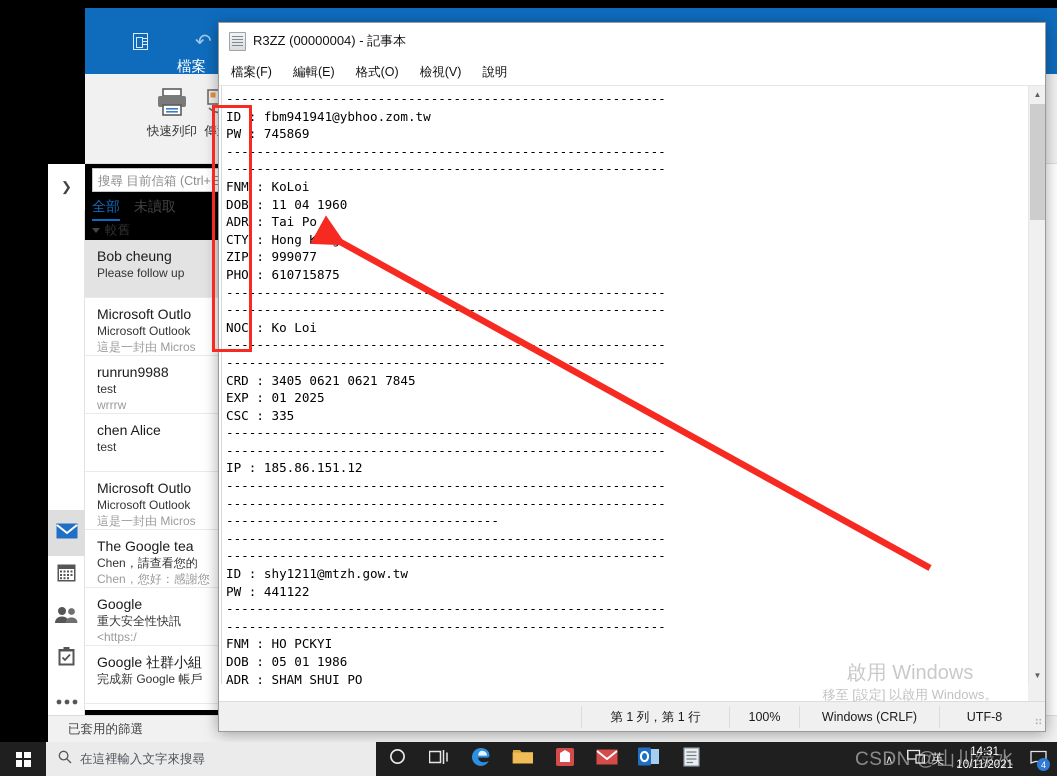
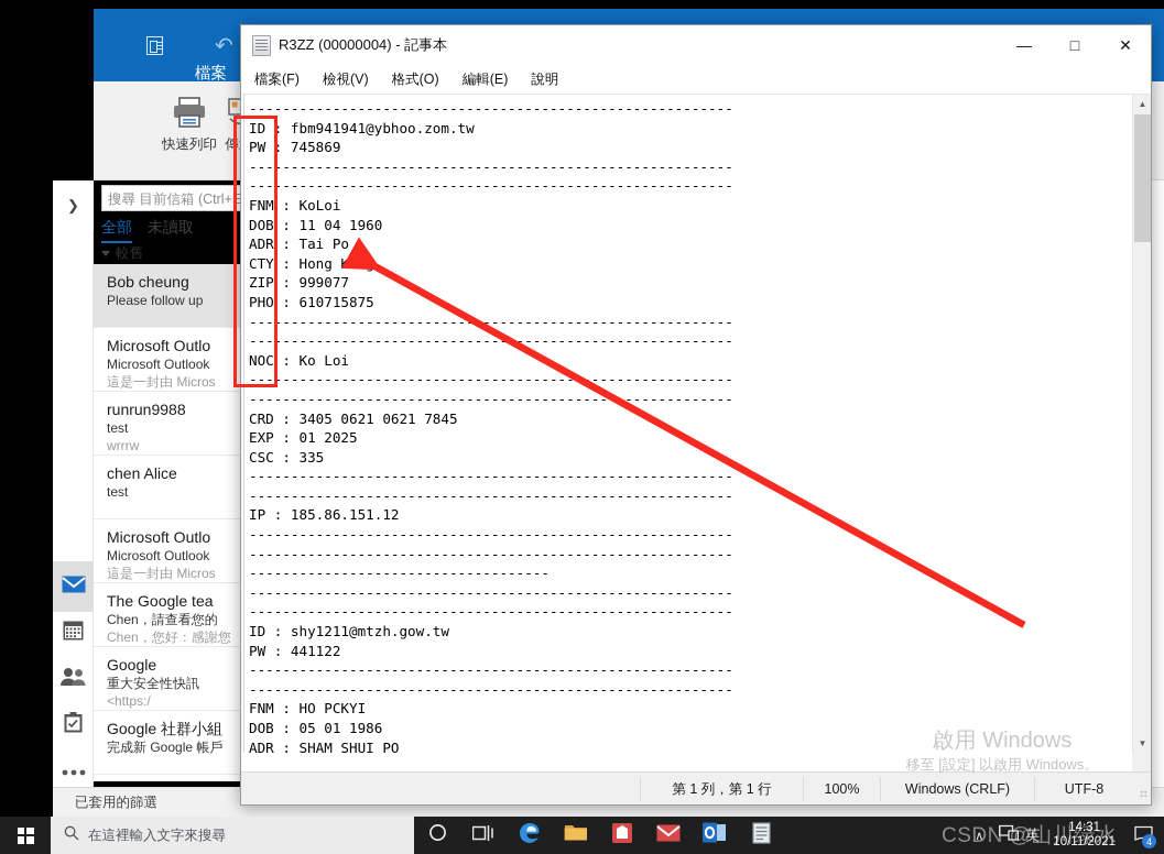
  ↶
  檔案
  快速列印
  ❯
  搜尋 目前信箱 (Ctrl+E
  全部
  未讀取
  較舊
  Bob cheung
  Please follow up
  Microsoft Outlo
  Microsoft Outlook
  這是一封由 Micros
  runrun9988
  test
  wrrrw
  chen Alice
  test
  Microsoft Outlo
  Microsoft Outlook
  這是一封由 Micros
  The Google tea
  Chen，請查看您的
  Chen，您好：感謝您
  Google
  重大安全性快訊
  <https:/
  Google 社群小組
  完成新 Google 帳戶
  已套用的篩選
  R3ZZ (00000004) - 記事本
+ —
+ □
+ ✕
  檔案(F)
- 編輯(E)
+ 檢視(V)
  格式(O)
- 檢視(V)
+ 編輯(E)
  說明
  ----------------------------------------------------------
  ID : fbm941941@ybhoo.zom.tw
  PW : 745869
  ----------------------------------------------------------
  ----------------------------------------------------------
  FNM : KoLoi
  DOB : 11 04 1960
  ADR : Tai Po
  CTY : Hong Kon
  ZIP : 999077
  PHO : 610715875
  --------------------------------------------------------
  --------------------------------------------------------
  NOC : Ko Loi
  --------------------------------------------------------
  --------------------------------------------------------
  CRD : 3405 0621 0621 7845
  EXP : 01 2025
  CSC : 335
  ----------------------------------------------------------
  ----------------------------------------------------------
  IP : 185.86.151.12
  ----------------------------------------------------------
  ----------------------------------------------------------
  ------------------------------------
  ----------------------------------------------------------
  ----------------------------------------------------------
  ID : shy1211@mtzh.gow.tw
  PW : 441122
  ----------------------------------------------------------
  ----------------------------------------------------------
  FNM : HO PCKYI
  DOB : 05 01 1986
  ADR : SHAM SHUI PO
  ▲
  ▼
  第 1 列，第 1 行
  100%
  Windows (CRLF)
  UTF-8
  啟用 Windows
  移至 [設定] 以啟用 Windows。
  CSDN @山川绿水
  在這裡輸入文字來搜尋
  ∧
  英
  14:31
  10/11/2021
  4
